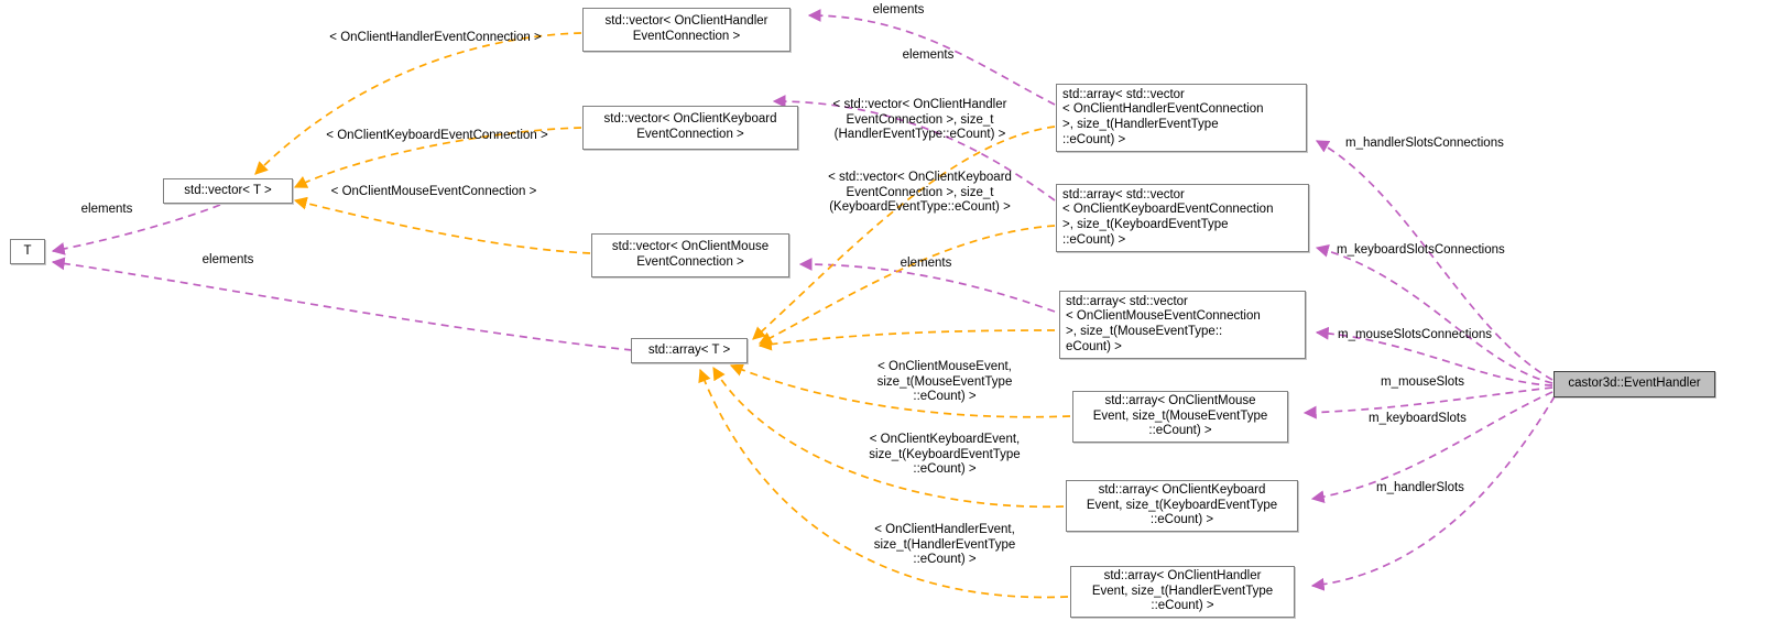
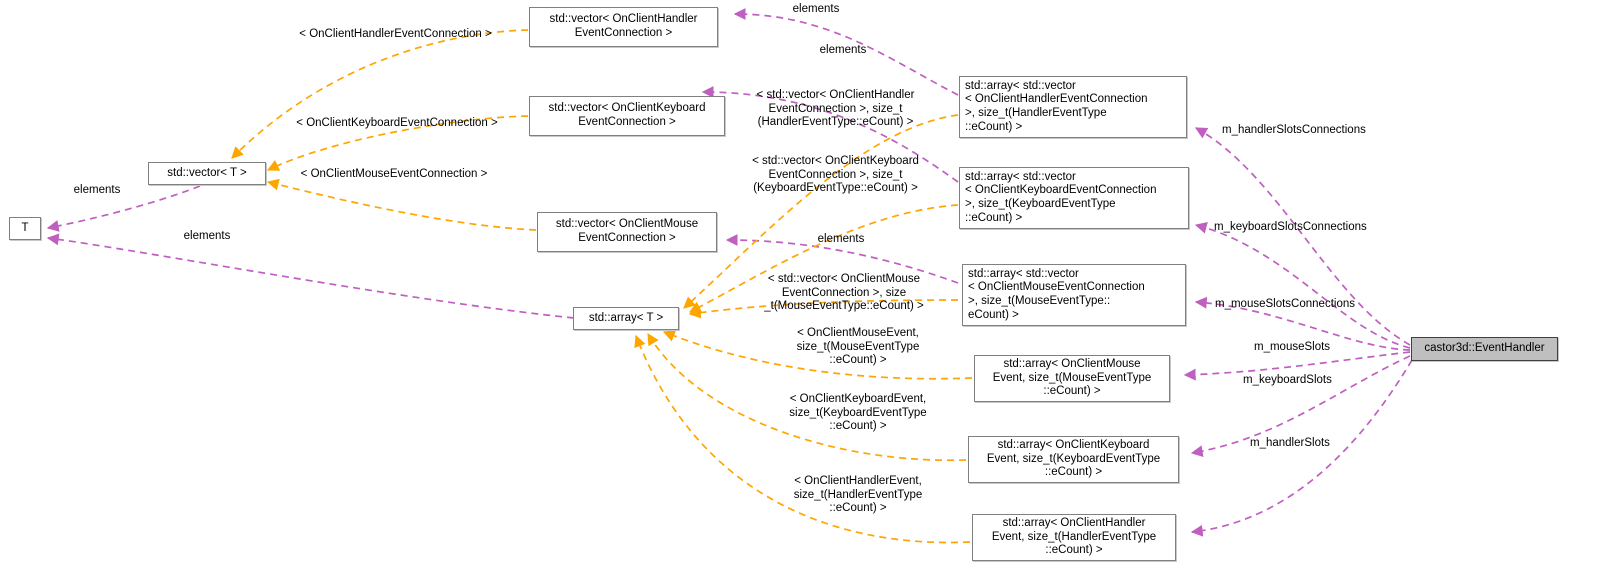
  std::vector< OnClientHandler
  EventConnection >
  std::vector< OnClientKeyboard
  EventConnection >
  std::vector< OnClientMouse
  EventConnection >
  std::vector< T >
  T
  std::array< T >
  std::array< std::vector
  < OnClientHandlerEventConnection
  >, size_t(HandlerEventType
  ::eCount) >
  std::array< std::vector
  < OnClientKeyboardEventConnection
  >, size_t(KeyboardEventType
  ::eCount) >
  std::array< std::vector
  < OnClientMouseEventConnection
  >, size_t(MouseEventType::
  eCount) >
  std::array< OnClientMouse
  Event, size_t(MouseEventType
  ::eCount) >
  std::array< OnClientKeyboard
  Event, size_t(KeyboardEventType
  ::eCount) >
  std::array< OnClientHandler
  Event, size_t(HandlerEventType
  ::eCount) >
  castor3d::EventHandler
  elements
  elements
  elements
  elements
  elements
  < OnClientHandlerEventConnection >
  < OnClientKeyboardEventConnection >
  < OnClientMouseEventConnection >
  < std::vector< OnClientHandler
  EventConnection >, size_t
  (HandlerEventType::eCount) >
  < std::vector< OnClientKeyboard
  EventConnection >, size_t
  (KeyboardEventType::eCount) >
+ < std::vector< OnClientMouse
+ EventConnection >, size
+ _t(MouseEventType::eCount) >
  < OnClientMouseEvent,
  size_t(MouseEventType
  ::eCount) >
  < OnClientKeyboardEvent,
  size_t(KeyboardEventType
  ::eCount) >
  < OnClientHandlerEvent,
  size_t(HandlerEventType
  ::eCount) >
  m_handlerSlotsConnections
  m_keyboardSlotsConnections
  m_mouseSlotsConnections
  m_mouseSlots
  m_keyboardSlots
  m_handlerSlots
